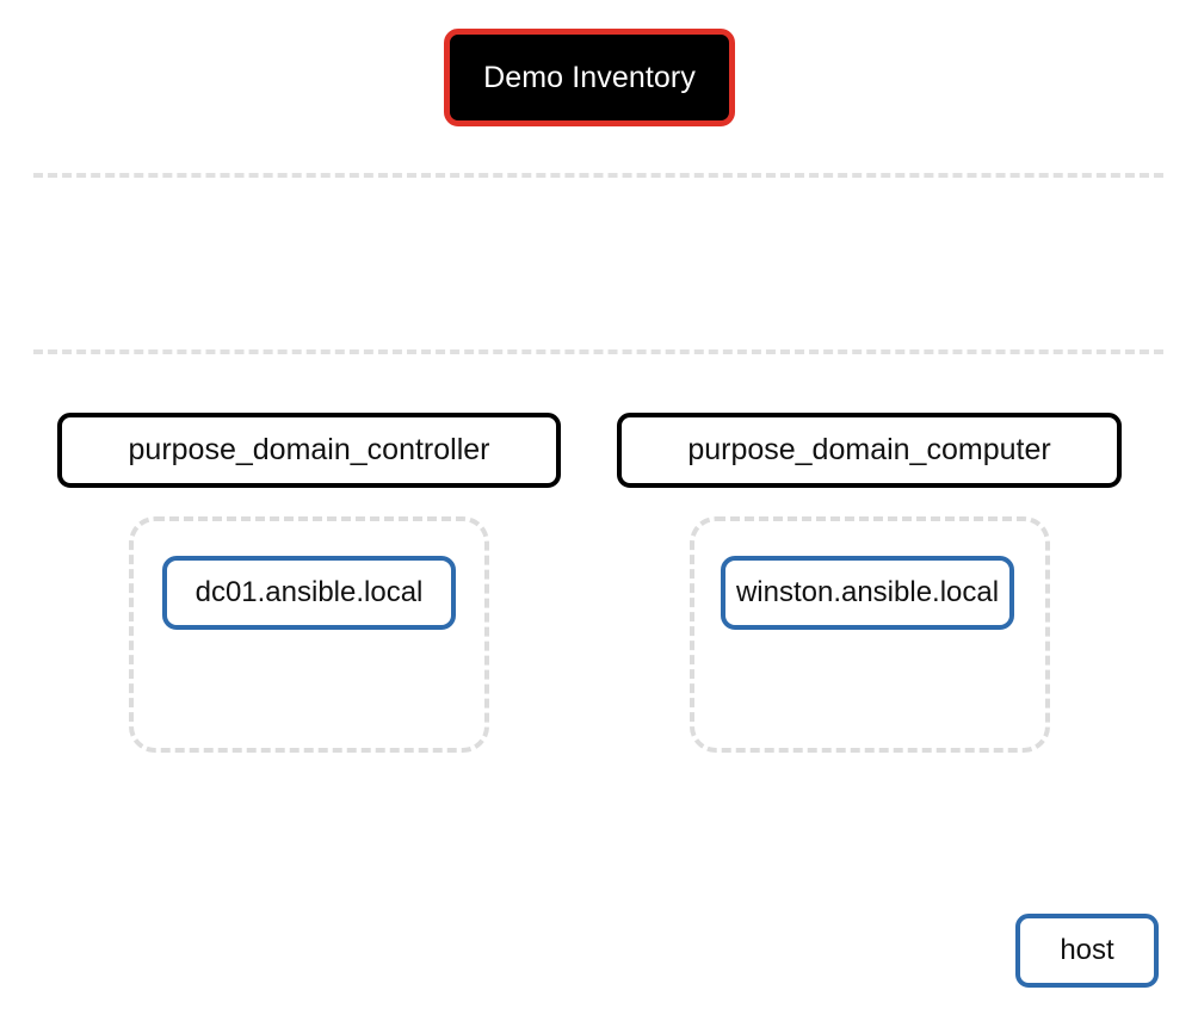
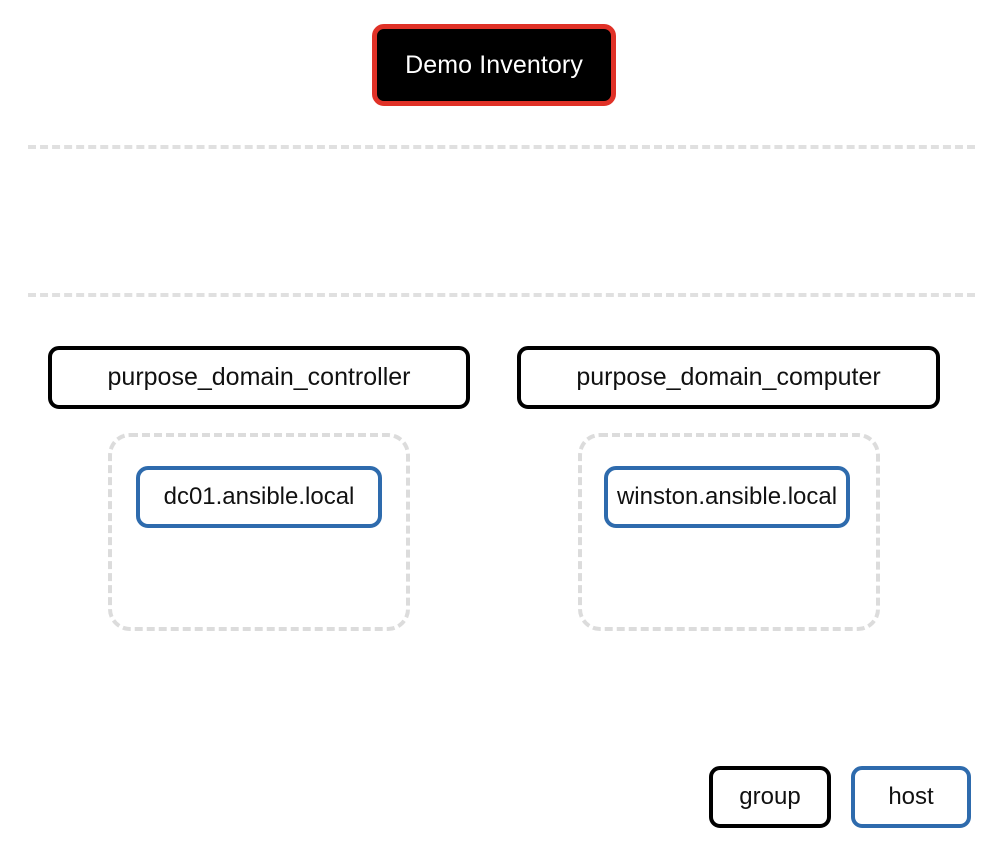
  Demo Inventory
  purpose_domain_controller
  dc01.ansible.local
  purpose_domain_computer
  winston.ansible.local
+ group
  host
